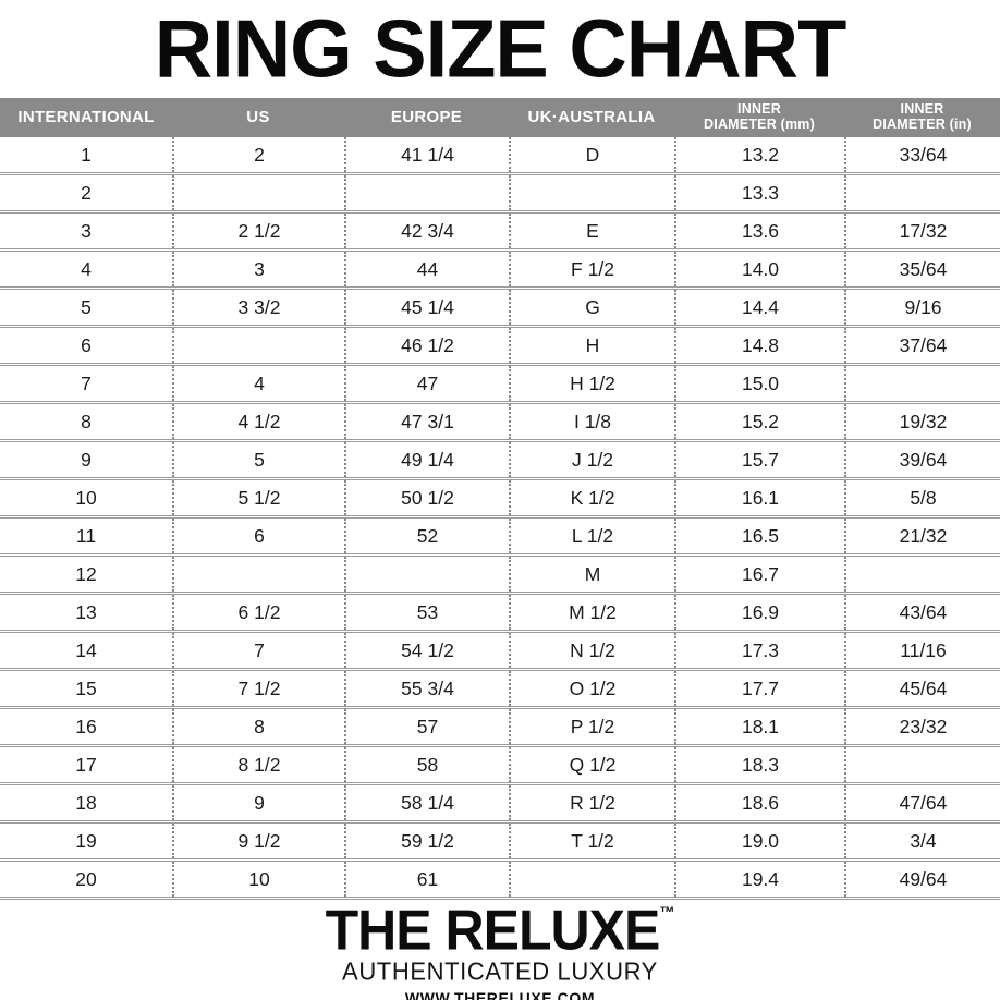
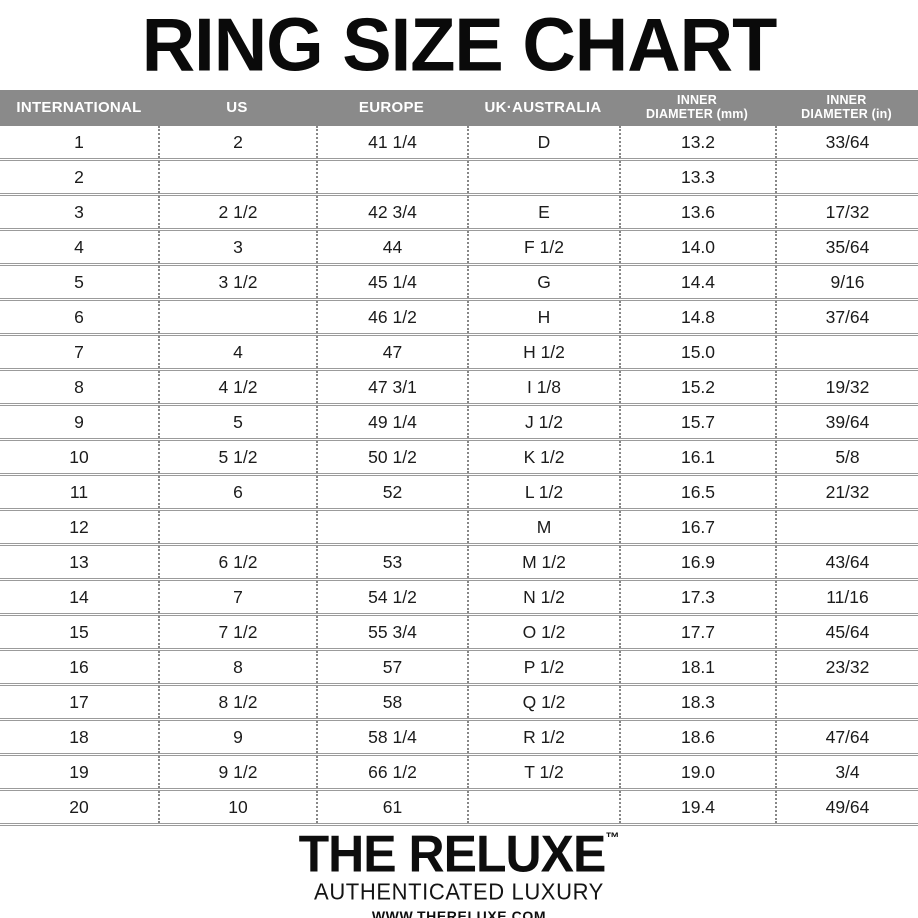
  RING SIZE CHART
  INTERNATIONAL
  US
  EUROPE
  UK·AUSTRALIA
  INNER
  DIAMETER (mm)
  INNER
  DIAMETER (in)
  1
  2
  41 1/4
  D
  13.2
  33/64
  2
  13.3
  3
  2 1/2
  42 3/4
  E
  13.6
  17/32
  4
  3
  44
  F 1/2
  14.0
  35/64
  5
- 3 3/2
+ 3 1/2
  45 1/4
  G
  14.4
  9/16
  6
  46 1/2
  H
  14.8
  37/64
  7
  4
  47
  H 1/2
  15.0
  8
  4 1/2
  47 3/1
  I 1/8
  15.2
  19/32
  9
  5
  49 1/4
  J 1/2
  15.7
  39/64
  10
  5 1/2
  50 1/2
  K 1/2
  16.1
  5/8
  11
  6
  52
  L 1/2
  16.5
  21/32
  12
  M
  16.7
  13
  6 1/2
  53
  M 1/2
  16.9
  43/64
  14
  7
  54 1/2
  N 1/2
  17.3
  11/16
  15
  7 1/2
  55 3/4
  O 1/2
  17.7
  45/64
  16
  8
  57
  P 1/2
  18.1
  23/32
  17
  8 1/2
  58
  Q 1/2
  18.3
  18
  9
  58 1/4
  R 1/2
  18.6
  47/64
  19
  9 1/2
- 59 1/2
+ 66 1/2
  T 1/2
  19.0
  3/4
  20
  10
  61
  19.4
  49/64
  THE RELUXE™
  AUTHENTICATED LUXURY
  WWW.THERELUXE.COM
